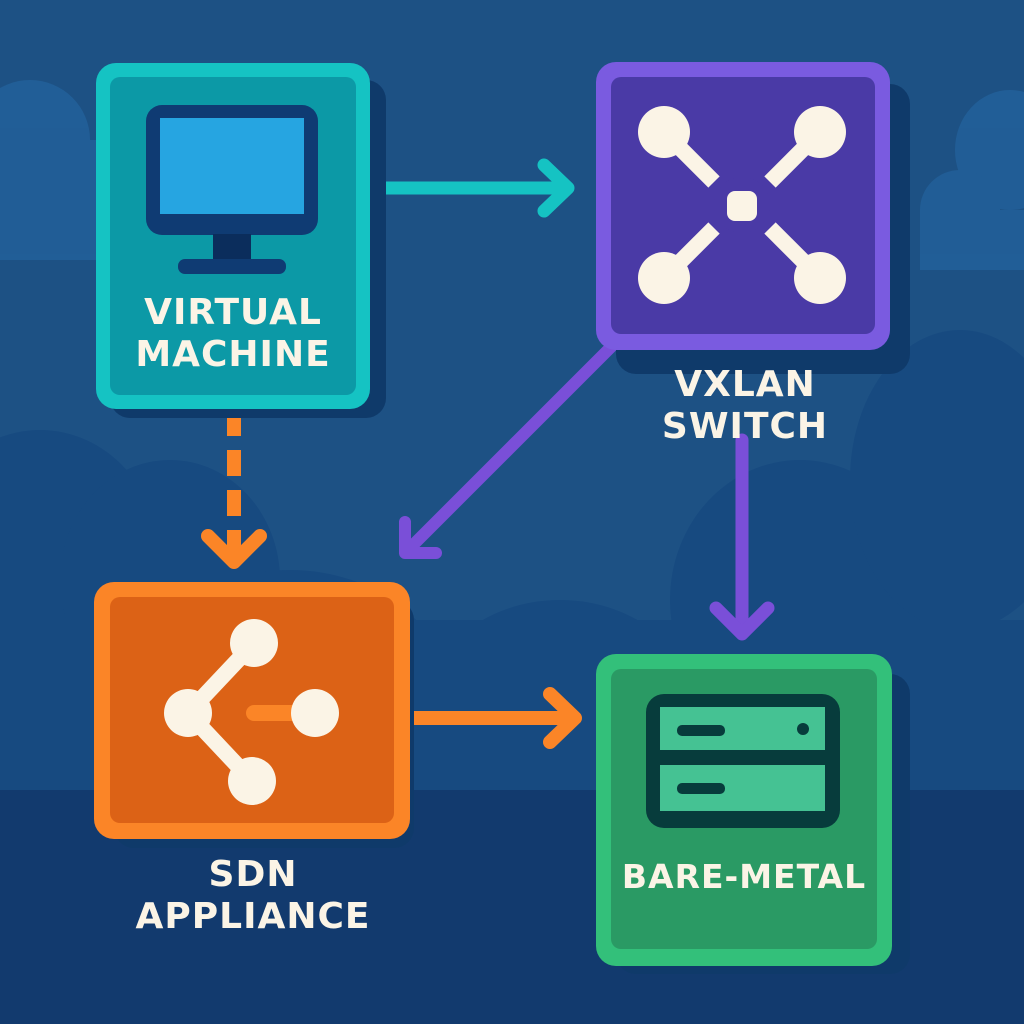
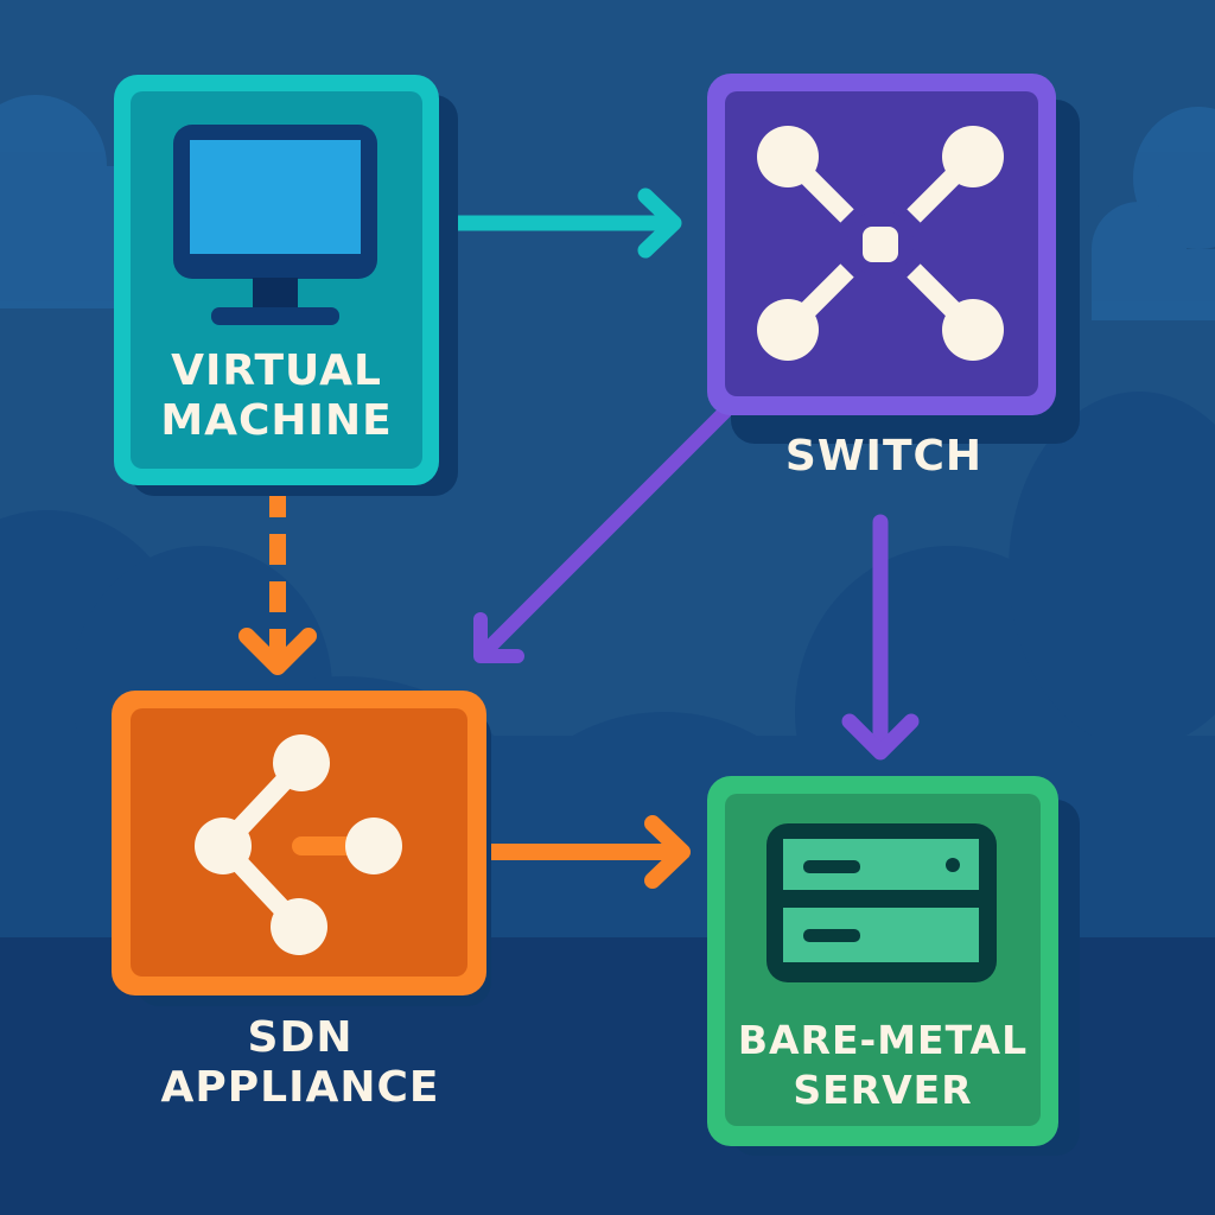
  VIRTUAL
  MACHINE
- VXLAN
  SWITCH
  SDN
  APPLIANCE
  BARE-METAL
+ SERVER
